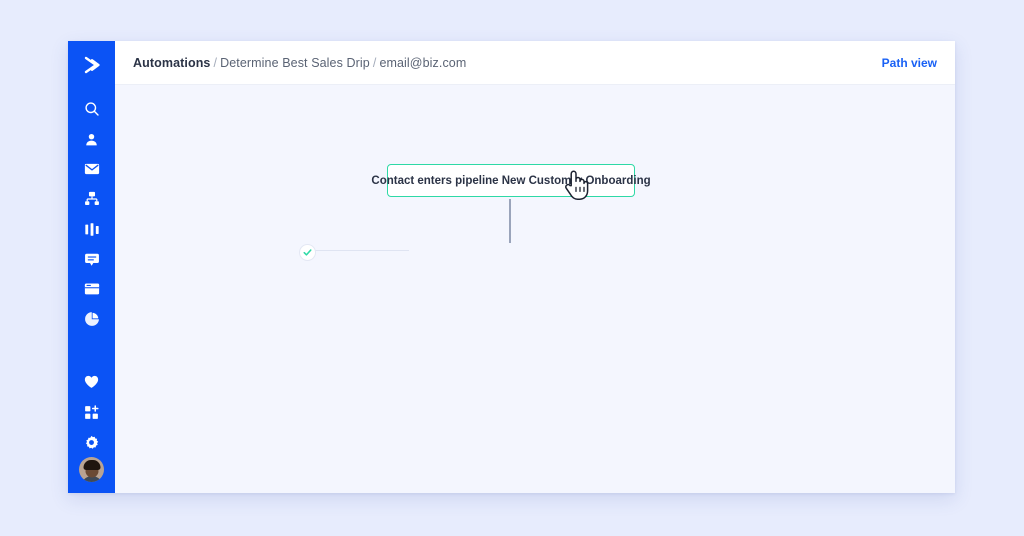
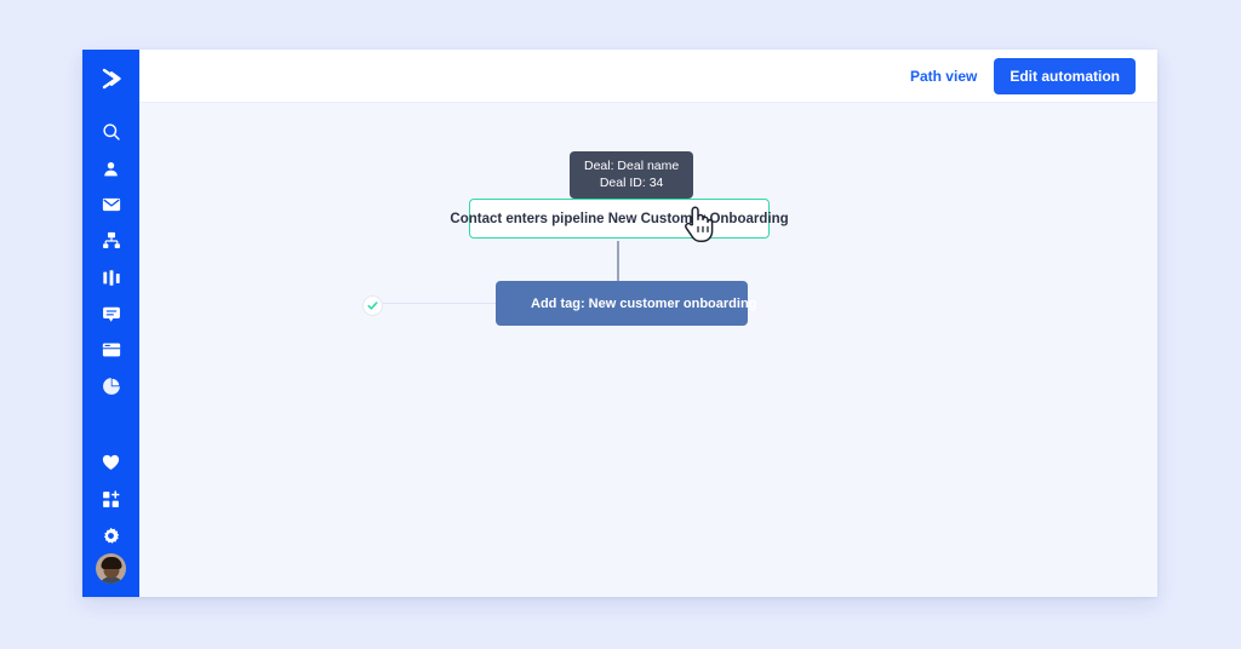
- Automations / Determine Best Sales Drip / email@biz.com
  Path view
+ Edit automation
+ Deal: Deal name
+ Deal ID: 34
  Contact enters pipeline New Custom Onboarding
+ Add tag: New customer onboarding
